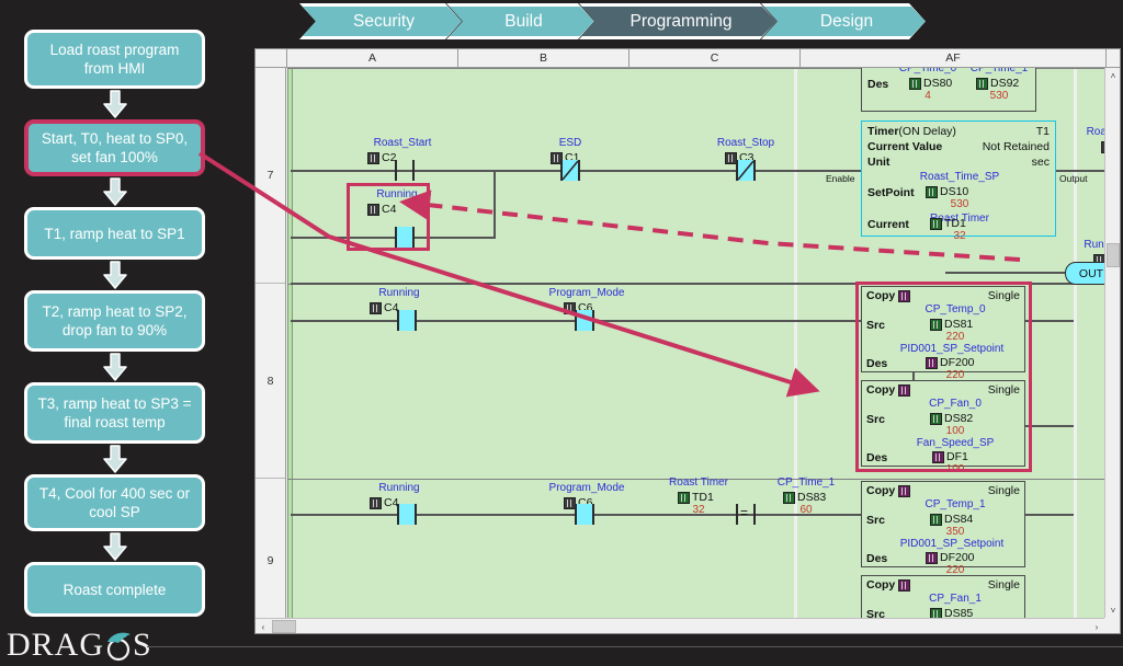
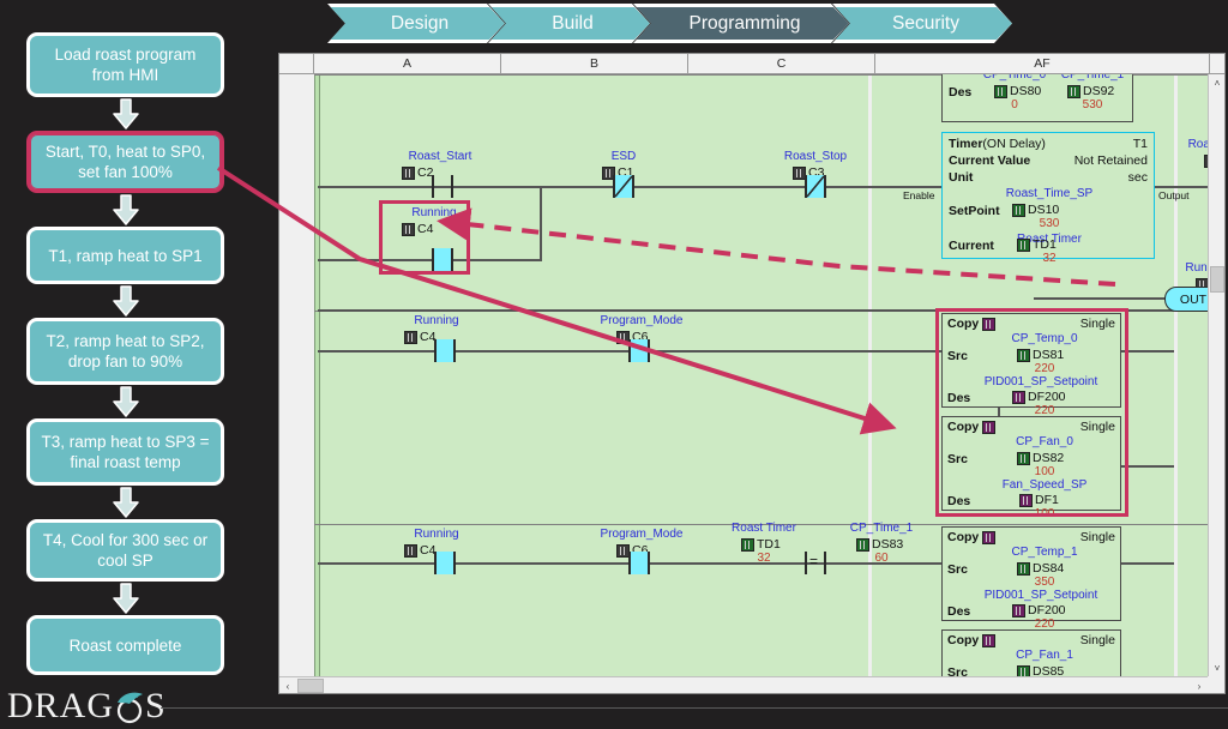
- Security
+ Design
  Build
  Programming
- Design
+ Security
  Load roast program from HMI
  Start, T0, heat to SP0, set fan 100%
  T1, ramp heat to SP1
  T2, ramp heat to SP2, drop fan to 90%
  T3, ramp heat to SP3 = final roast temp
- T4, Cool for 400 sec or cool SP
+ T4, Cool for 300 sec or cool SP
  Roast complete
  A
  B
  C
  AF
- 7
- 8
- 9
  Roast_Start
  C2
  ESD
  C1
  Roast_Stop
  C3
  Running
  C4
  Enable
  Timer(ON Delay)
  T1
  Current Value
  Not Retained
  Unit
  sec
  Roast_Time_SP
  SetPoint
  DS10
  530
  ast Timer
  Current
  TD1
  32
  CP_Time_0
  CP_Time_1
  Des
  DS80
  DS92
- 4
+ 0
  530
  Output
  OUT
  Running
  C4
  Program_Mode
  C6
  Copy
  Single
  CP_Temp_0
  Src
  DS81
  220
  PID001_SP_Setpoint
  Des
  DF200
  220
  Copy
  Single
  CP_Fan_0
  Src
  DS82
  100
  Fan_Speed_SP
  Des
  DF1
  100
  Running
  C4
  Program_Mode
  C6
  Roast Timer
  TD1
  32
  =
  CP_Time_1
  DS83
  60
  Copy
  Single
  CP_Temp_1
  Src
  DS84
  350
  PID001_SP_Setpoint
  Des
  DF200
  220
  Copy
  Single
  CP_Fan_1
  Src
  DS85
  ˄
  ˅
  ‹
  ›
  DRAG
  S
